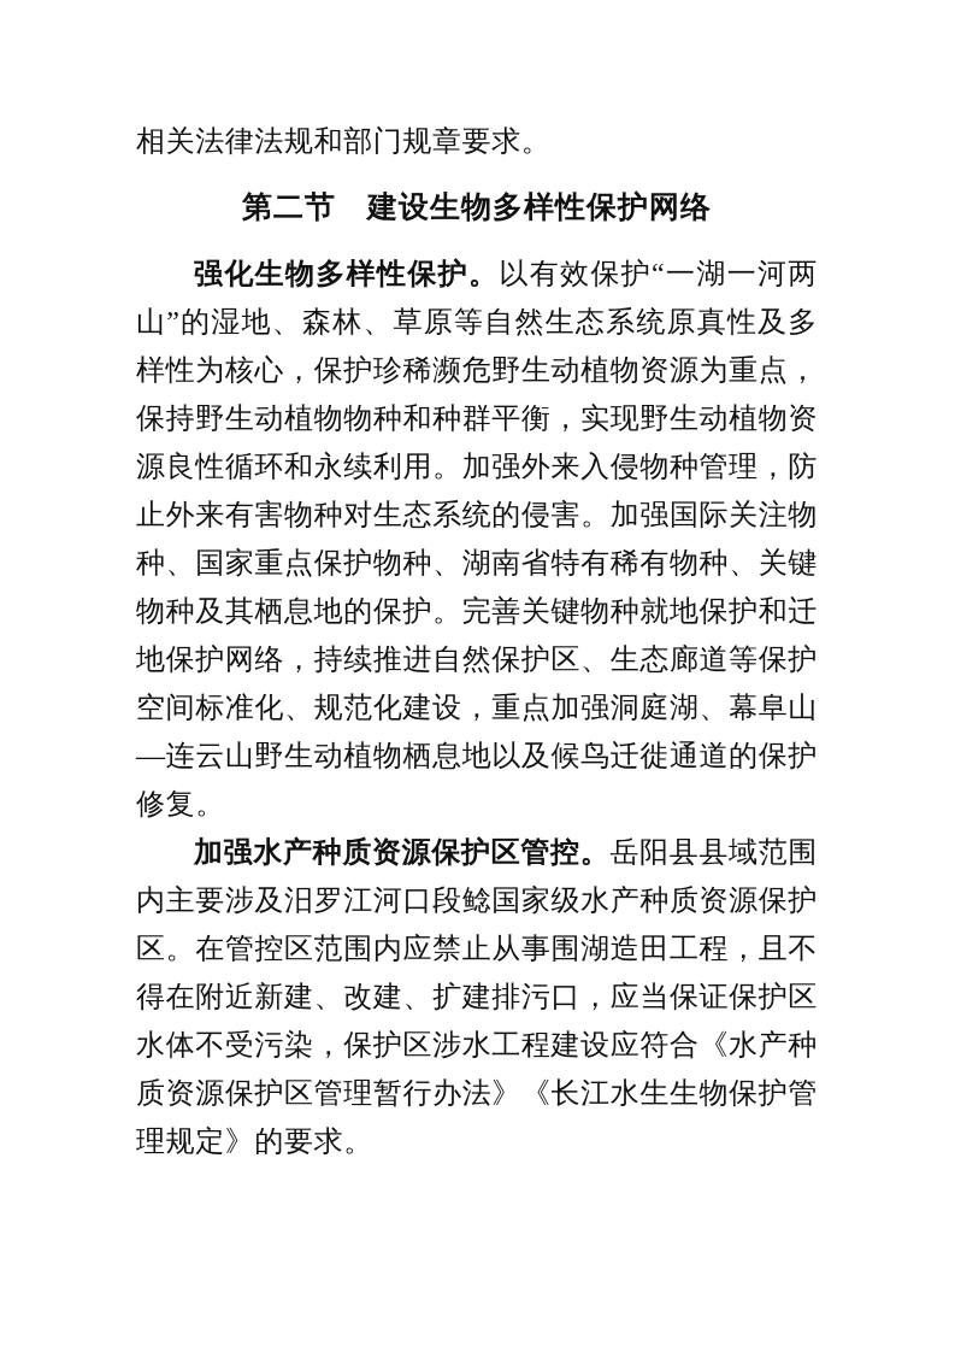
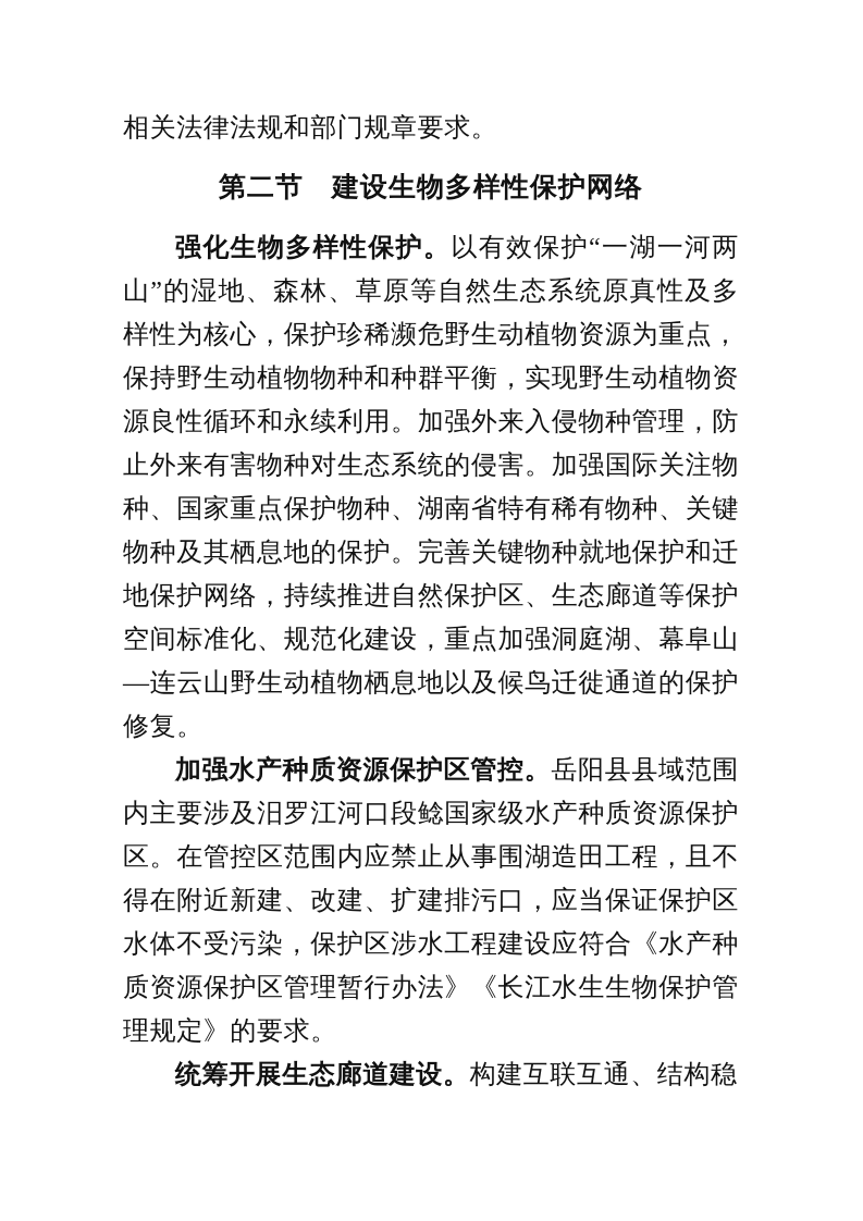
  相关法律法规和部门规章要求。
  第二节 建设生物多样性保护网络
  强化生物多样性保护。以有效保护“一湖一河两山”的湿地、森林、草原等自然生态系统原真性及多样性为核心，保护珍稀濒危野生动植物资源为重点，保持野生动植物物种和种群平衡，实现野生动植物资源良性循环和永续利用。加强外来入侵物种管理，防止外来有害物种对生态系统的侵害。加强国际关注物种、国家重点保护物种、湖南省特有稀有物种、关键物种及其栖息地的保护。完善关键物种就地保护和迁地保护网络，持续推进自然保护区、生态廊道等保护空间标准化、规范化建设，重点加强洞庭湖、幕阜山—连云山野生动植物栖息地以及候鸟迁徙通道的保护修复。
  加强水产种质资源保护区管控。岳阳县县域范围内主要涉及汨罗江河口段鲶国家级水产种质资源保护区。在管控区范围内应禁止从事围湖造田工程，且不得在附近新建、改建、扩建排污口，应当保证保护区水体不受污染，保护区涉水工程建设应符合《水产种质资源保护区管理暂行办法》《长江水生生物保护管理规定》的要求。
+ 统筹开展生态廊道建设。构建互联互通、结构稳
